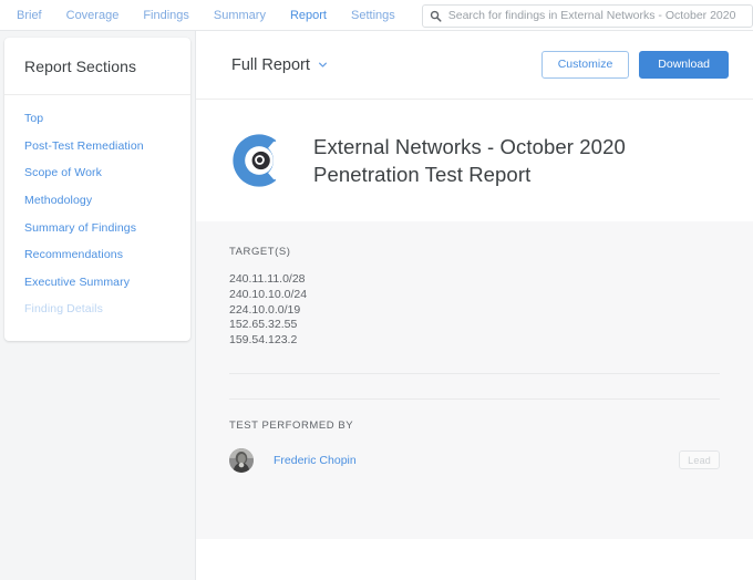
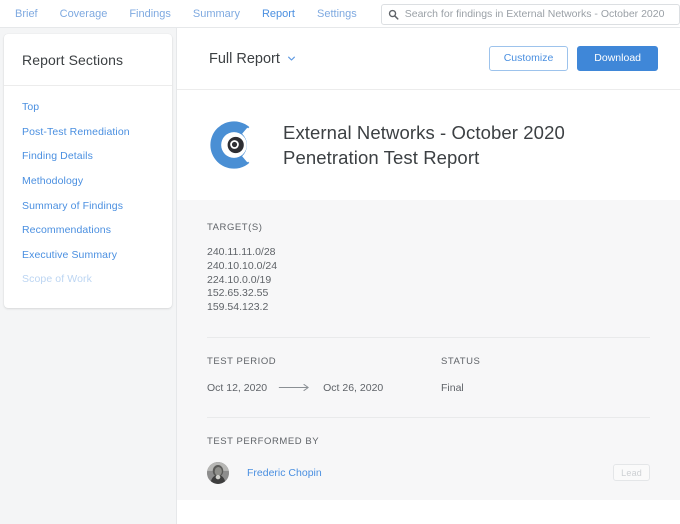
  Brief
  Coverage
  Findings
  Summary
  Report
  Settings
  Search for findings in External Networks - October 2020
  Report Sections
  Top
  Post-Test Remediation
- Scope of Work
+ Finding Details
  Methodology
  Summary of Findings
  Recommendations
  Executive Summary
- Finding Details
+ Scope of Work
  Full Report
  Customize
  Download
  External Networks - October 2020
  Penetration Test Report
  TARGET(S)
  240.11.11.0/28
  240.10.10.0/24
  224.10.0.0/19
  152.65.32.55
  159.54.123.2
+ TEST PERIOD
+ Oct 12, 2020
+ Oct 26, 2020
+ STATUS
+ Final
  TEST PERFORMED BY
  Frederic Chopin
  Lead
